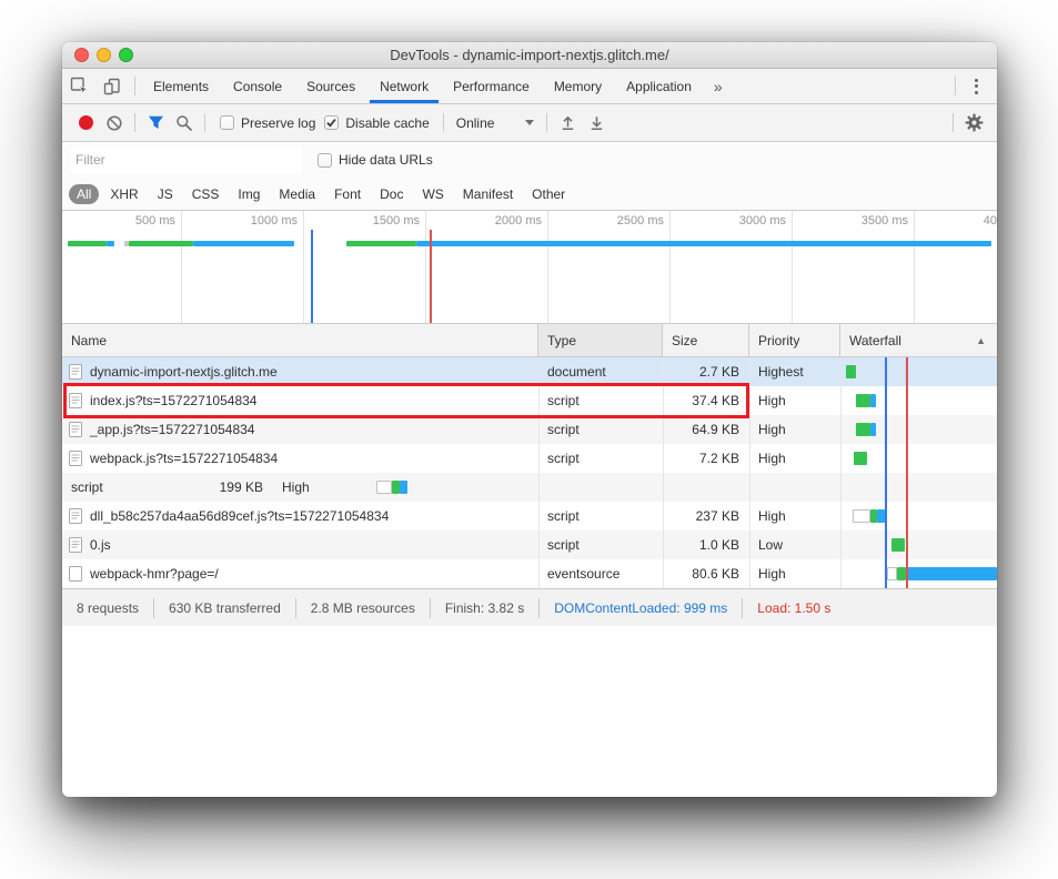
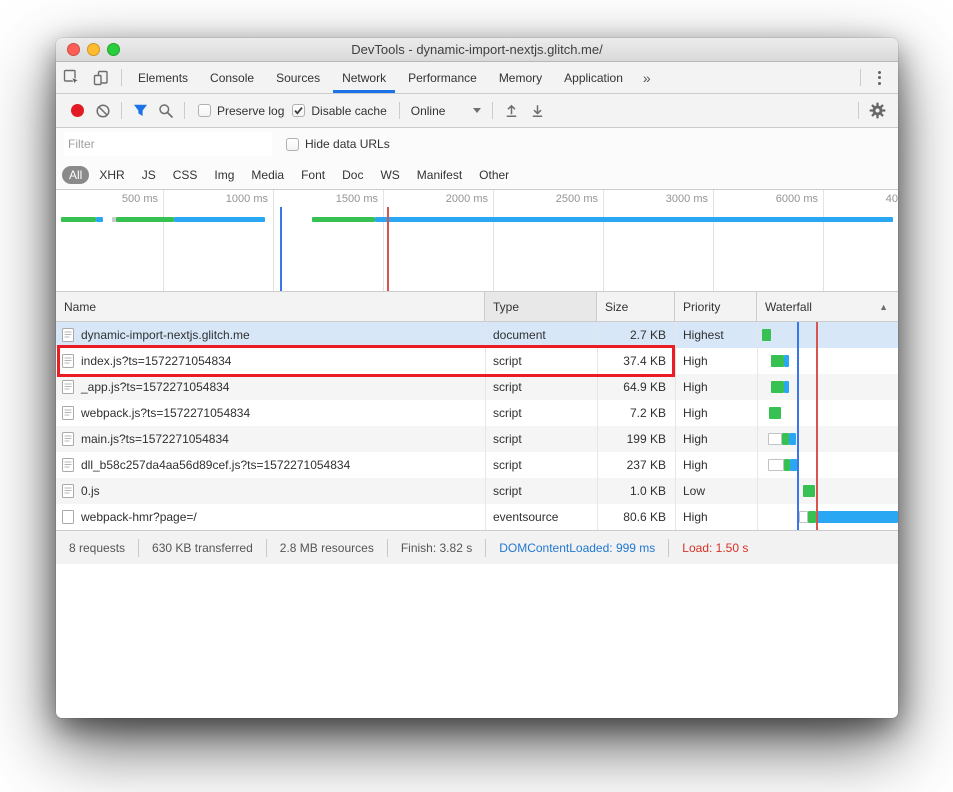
  DevTools - dynamic-import-nextjs.glitch.me/
  Elements
  Console
  Sources
  Network
  Performance
  Memory
  Application
  »
  Preserve log
  Disable cache
  Online
  Filter
  Hide data URLs
  All
  XHR
  JS
  CSS
  Img
  Media
  Font
  Doc
  WS
  Manifest
  Other
  500 ms
  1000 ms
  1500 ms
  2000 ms
  2500 ms
  3000 ms
- 3500 ms
+ 6000 ms
  Name
  Type
  Size
  Priority
  Waterfall
  ▲
  dynamic-import-nextjs.glitch.me
  document
  2.7 KB
  Highest
  index.js?ts=1572271054834
  script
  37.4 KB
  High
  _app.js?ts=1572271054834
  script
  64.9 KB
  High
  webpack.js?ts=1572271054834
  script
  7.2 KB
  High
+ main.js?ts=1572271054834
  script
  199 KB
  High
  dll_b58c257da4aa56d89cef.js?ts=1572271054834
  script
  237 KB
  High
  0.js
  script
  1.0 KB
  Low
  webpack-hmr?page=/
  eventsource
  80.6 KB
  High
  8 requests
  630 KB transferred
  2.8 MB resources
  Finish: 3.82 s
  DOMContentLoaded: 999 ms
  Load: 1.50 s
